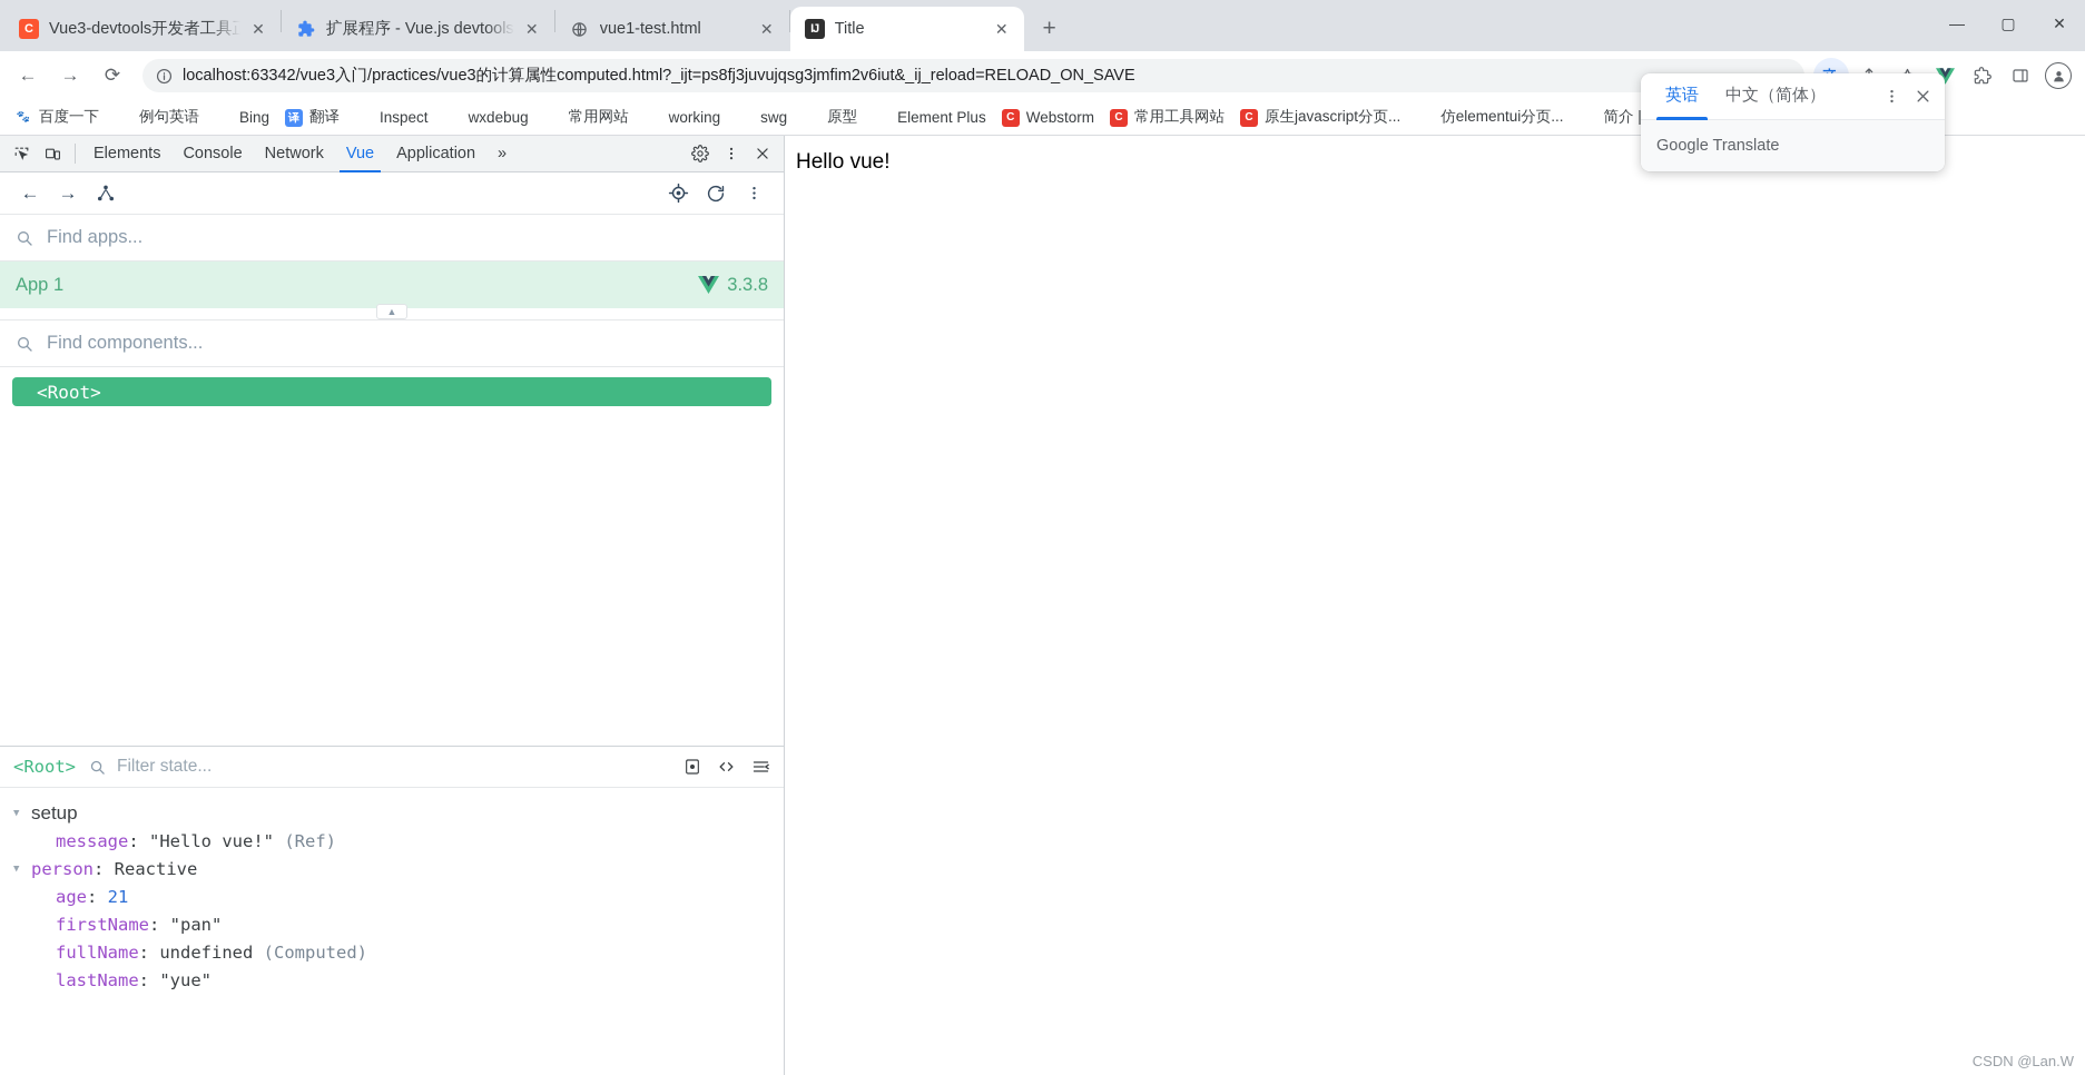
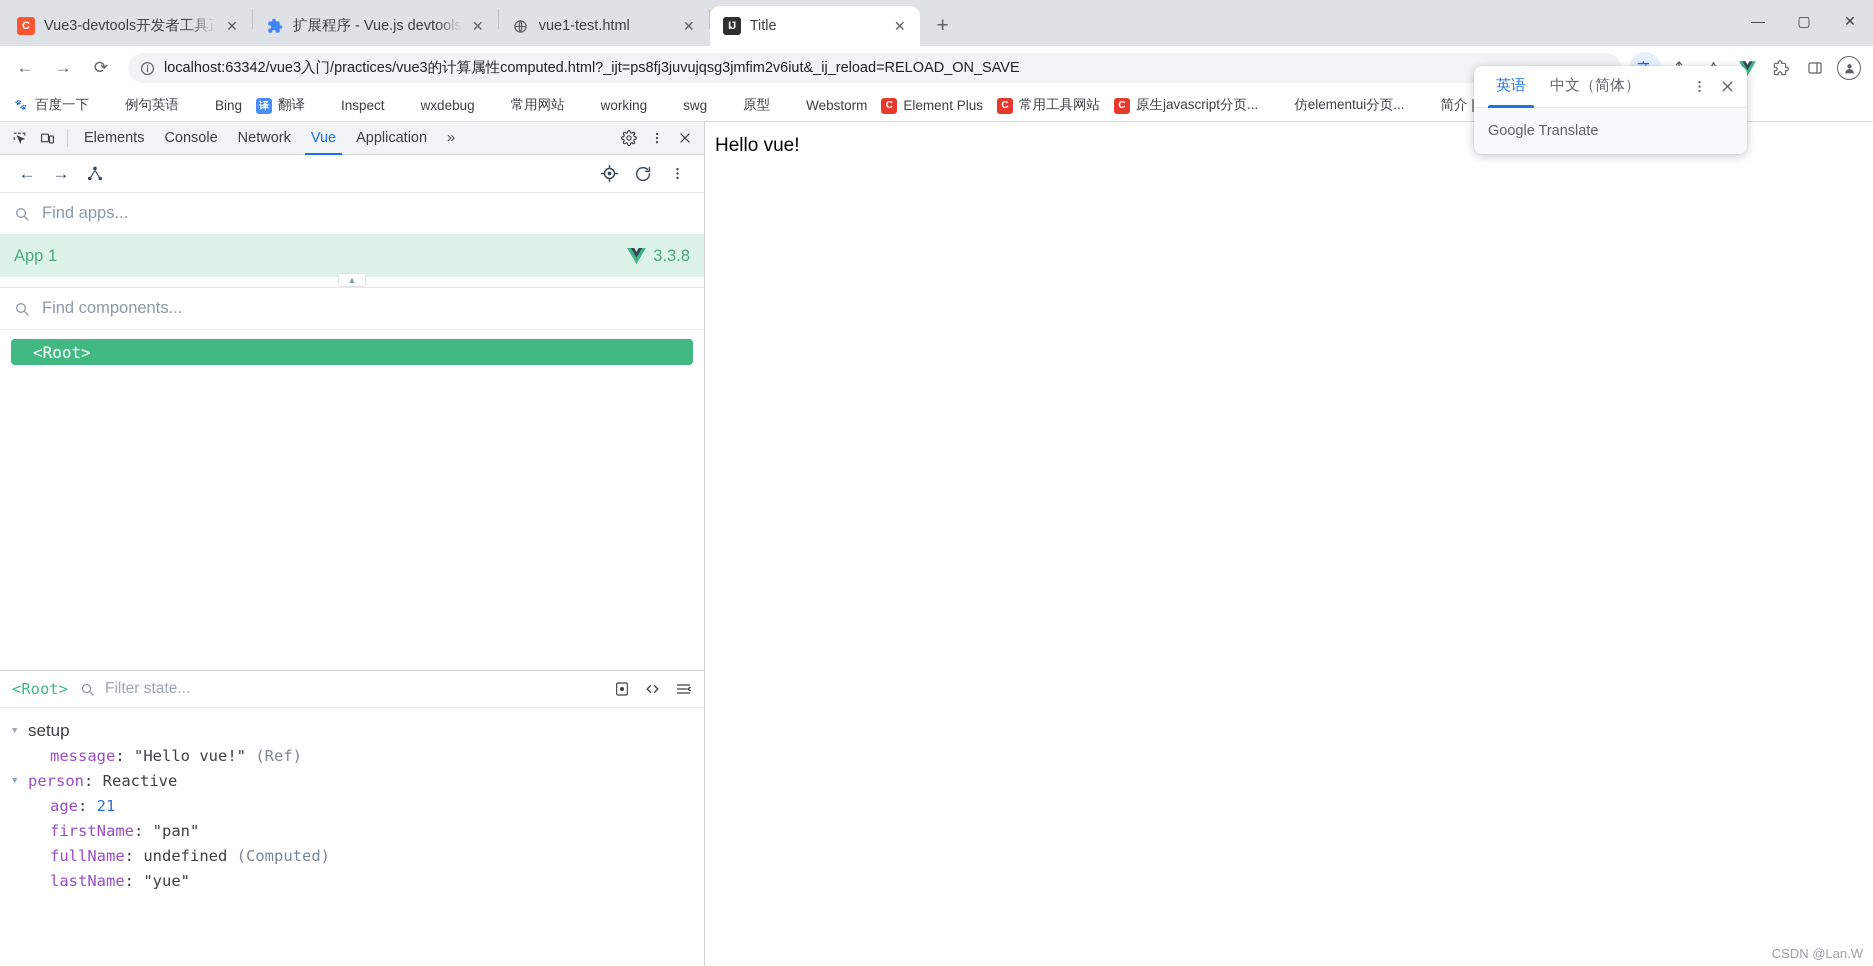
  C
  Vue3-devtools开发者工具正
  ✕
  扩展程序 - Vue.js devtools
  ✕
  vue1-test.html
  ✕
  IJ
  Title
  ✕
  +
  —
  ▢
  ✕
  ←
  →
  ⟳
  localhost:63342/vue3入门/practices/vue3的计算属性computed.html?_ijt=ps8fj3juvujqsg3jmfim2v6iut&_ij_reload=RELOAD_ON_SAVE
  🐾
  百度一下
  例句英语
  Bing
  译
  翻译
  Inspect
  wxdebug
  常用网站
  working
  swg
  原型
- Element Plus
+ Webstorm
  C
- Webstorm
+ Element Plus
  C
  常用工具网站
  C
  原生javascript分页...
  仿elementui分页...
  Elements
  Console
  Network
  Vue
  Application
  »
  ←
  →
  Find apps...
  App 1
  3.3.8
  ▲
  Find components...
  <Root>
  <Root>
  Filter state...
  ▼
  setup
  message
  :
  "Hello vue!"
  (Ref)
  ▼
  person
  :
  Reactive
  age
  :
  21
  firstName
  :
  "pan"
  fullName
  :
  undefined
  (Computed)
  lastName
  :
  "yue"
  Hello vue!
  CSDN @Lan.W
  英语
  中文（简体）
  Google Translate
